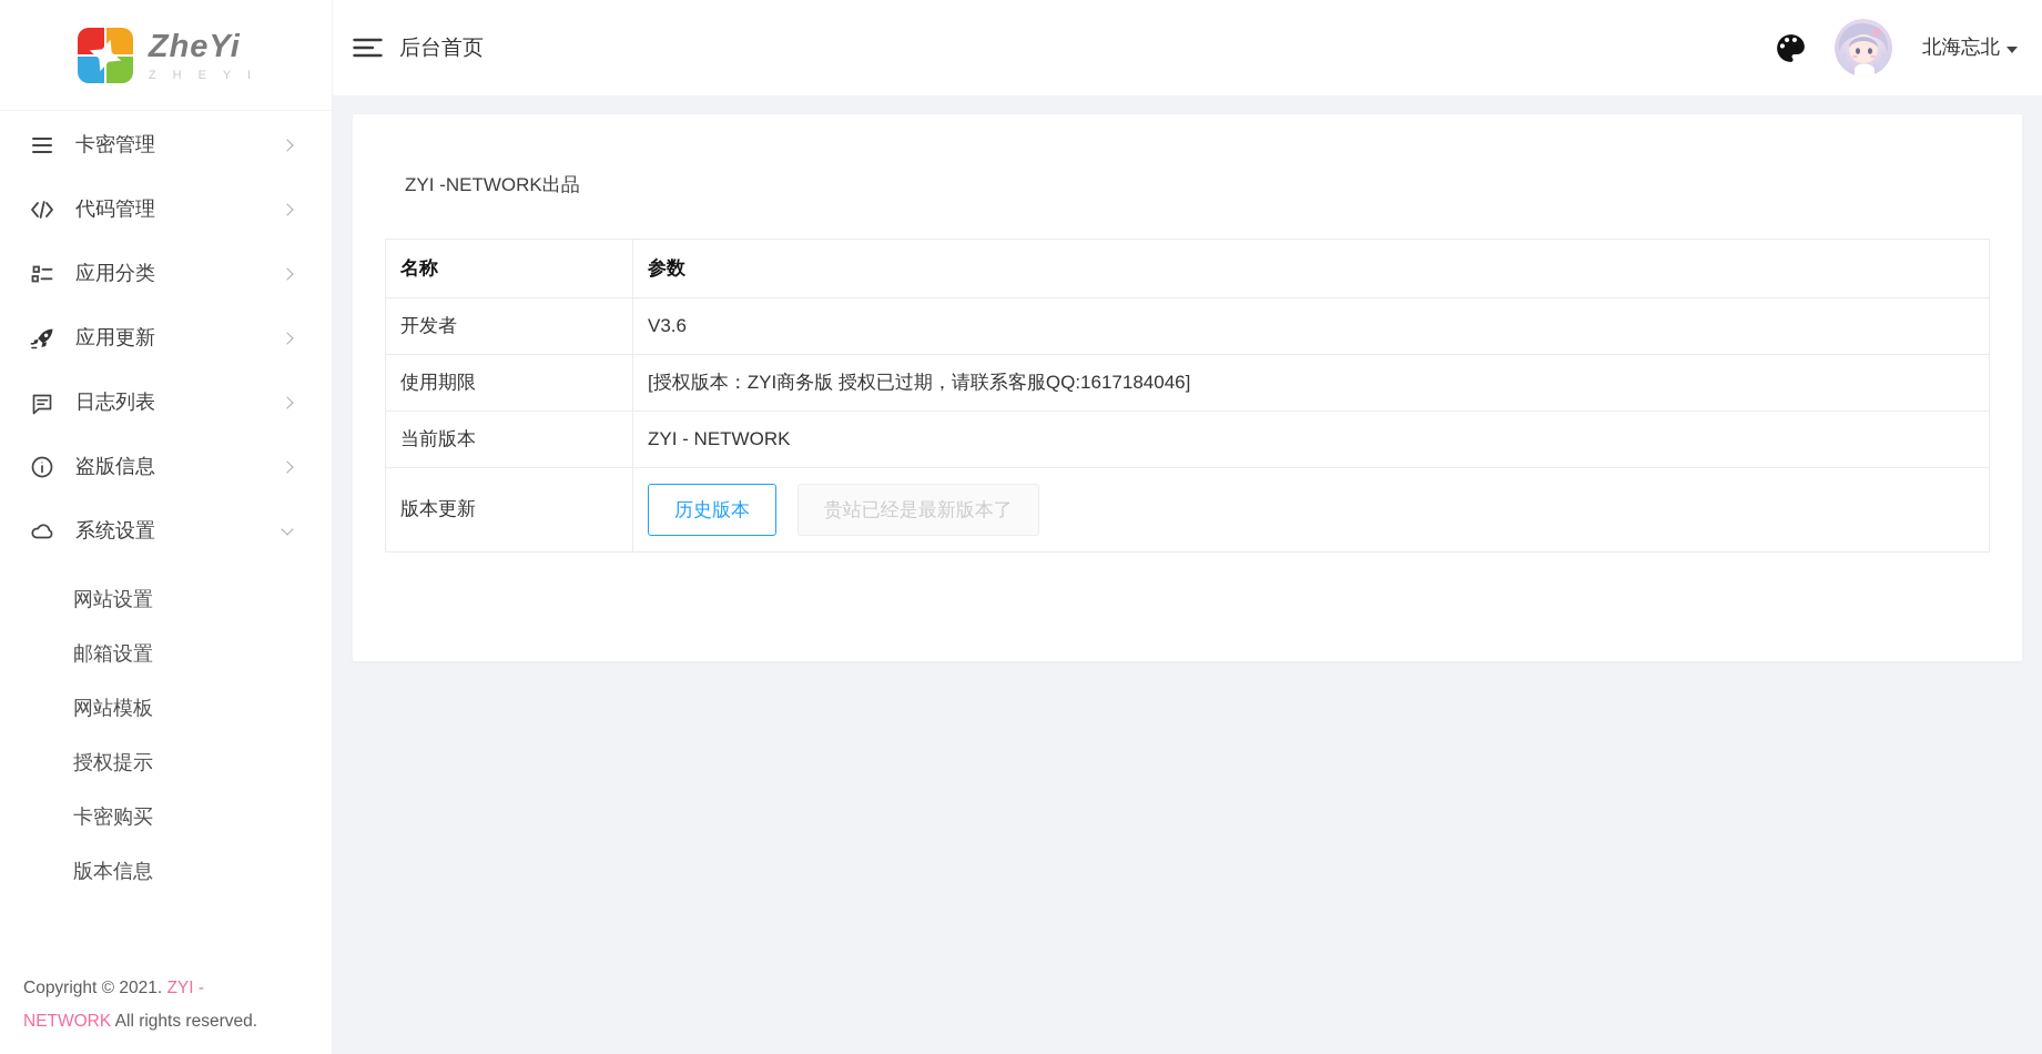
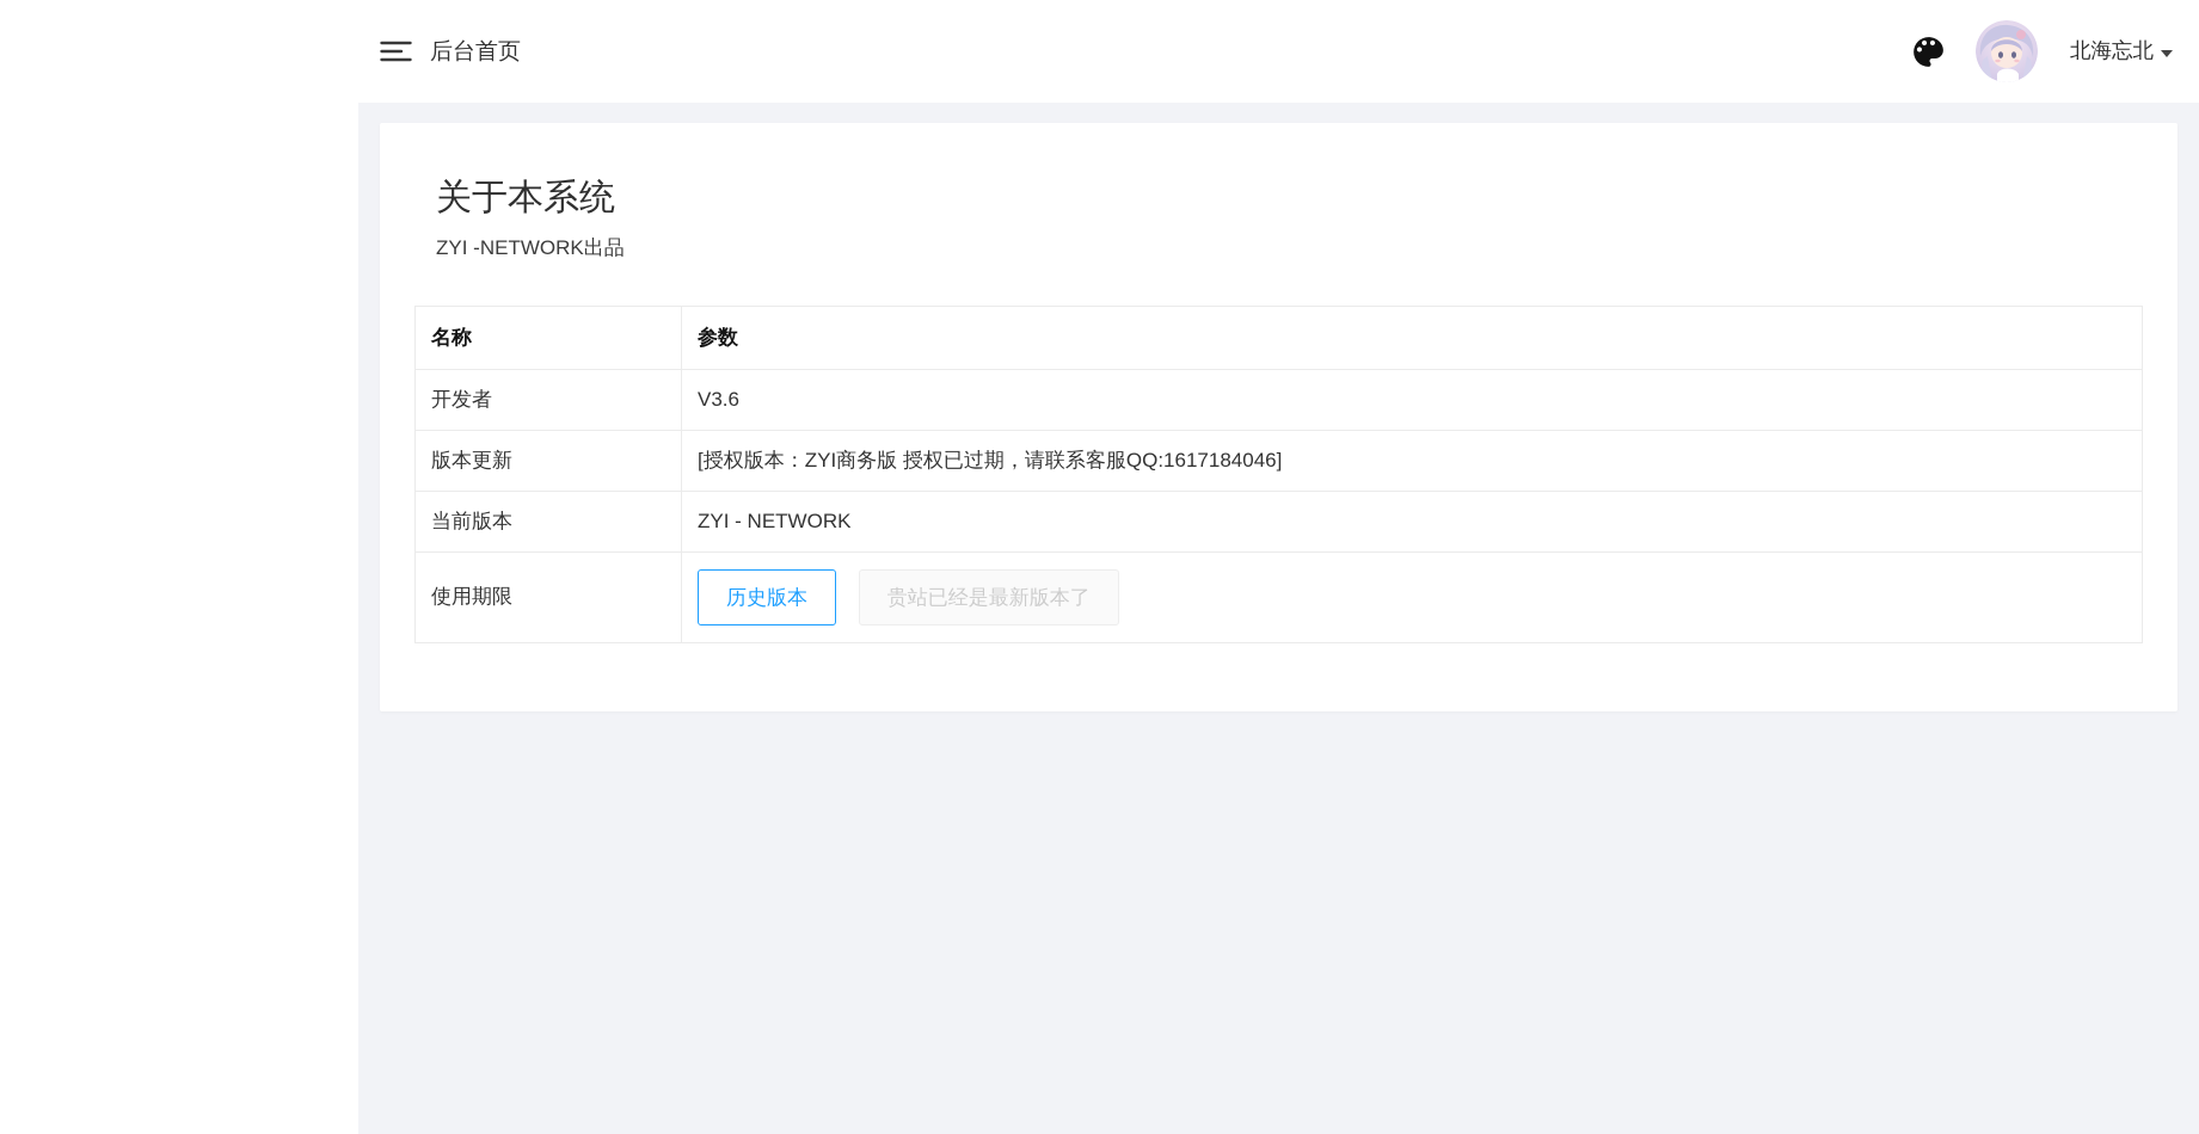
- ZheYi
- Z H E Y I
- 卡密管理
- 代码管理
- 应用分类
- 应用更新
- 日志列表
- 盗版信息
- 系统设置
- 网站设置
- 邮箱设置
- 网站模板
- 授权提示
- 卡密购买
- 版本信息
- Copyright © 2021. ZYI - NETWORK All rights reserved.
  后台首页
  北海忘北
+ 关于本系统
  ZYI -NETWORK出品
  名称	参数
  开发者	V3.6
- 使用期限	[授权版本：ZYI商务版 授权已过期，请联系客服QQ:1617184046]
+ 版本更新	[授权版本：ZYI商务版 授权已过期，请联系客服QQ:1617184046]
  当前版本	ZYI - NETWORK
- 版本更新	历史版本 贵站已经是最新版本了
+ 使用期限	历史版本 贵站已经是最新版本了
